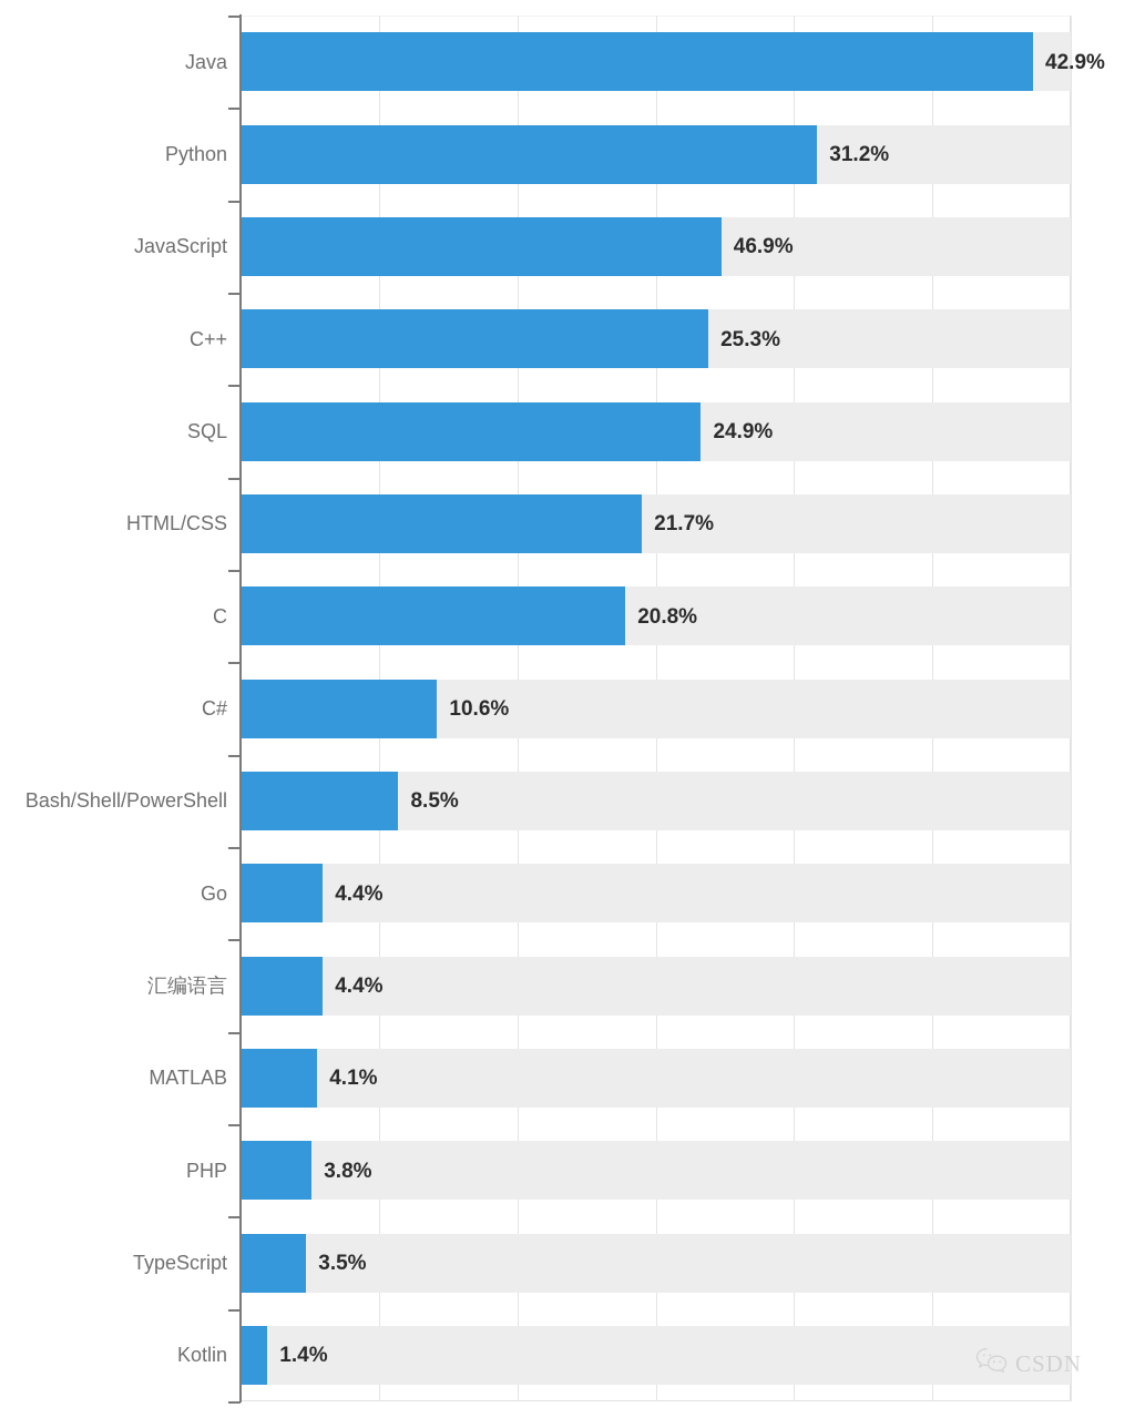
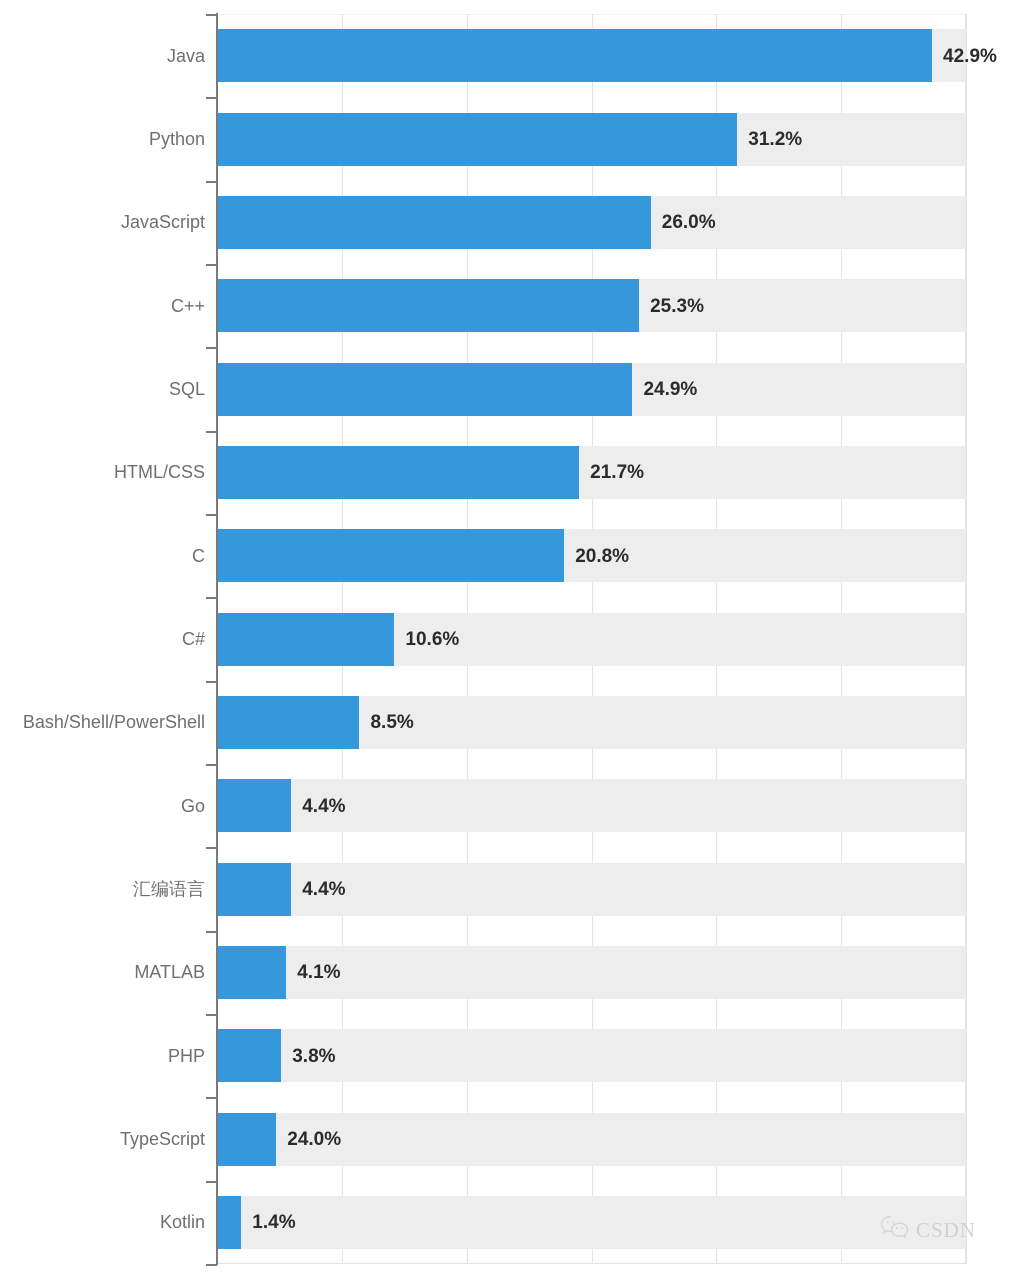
  42.9%
  31.2%
- 46.9%
+ 26.0%
  25.3%
  24.9%
  21.7%
  20.8%
  10.6%
  8.5%
  4.4%
  4.4%
  4.1%
  3.8%
- 3.5%
+ 24.0%
  1.4%
  Java
  Python
  JavaScript
  C++
  SQL
  HTML/CSS
  C
  C#
  Bash/Shell/PowerShell
  Go
  汇编语言
  MATLAB
  PHP
  TypeScript
  Kotlin
  CSDN
